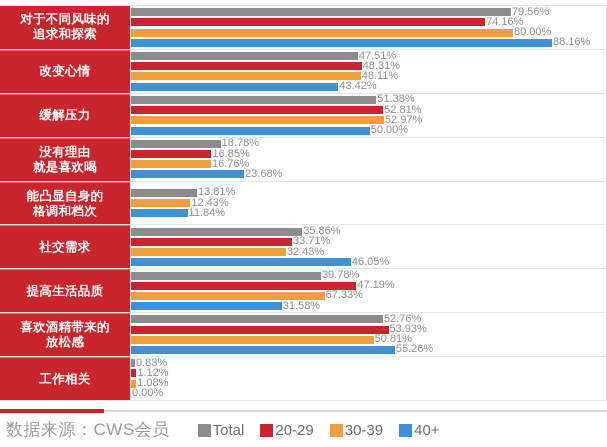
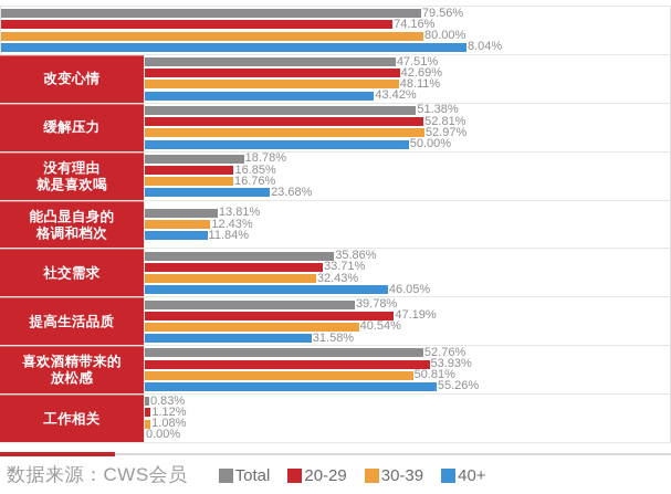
- 对于不同风味的
- 追求和探索
  79.56%
  74.16%
  80.00%
- 88.16%
+ 8.04%
  改变心情
  47.51%
- 48.31%
+ 42.69%
  48.11%
  43.42%
  缓解压力
  51.38%
  52.81%
  52.97%
  50.00%
  没有理由
  就是喜欢喝
  18.78%
  16.85%
  16.76%
  23.68%
  能凸显自身的
  格调和档次
  13.81%
  12.43%
  11.84%
  社交需求
  35.86%
  33.71%
  32.43%
  46.05%
  提高生活品质
  39.78%
  47.19%
- 67.33%
+ 40.54%
  31.58%
  喜欢酒精带来的
  放松感
  52.76%
  53.93%
  50.81%
  55.26%
  工作相关
  0.83%
  1.12%
  1.08%
  0.00%
  数据来源：CWS会员
  Total
  20-29
  30-39
  40+
